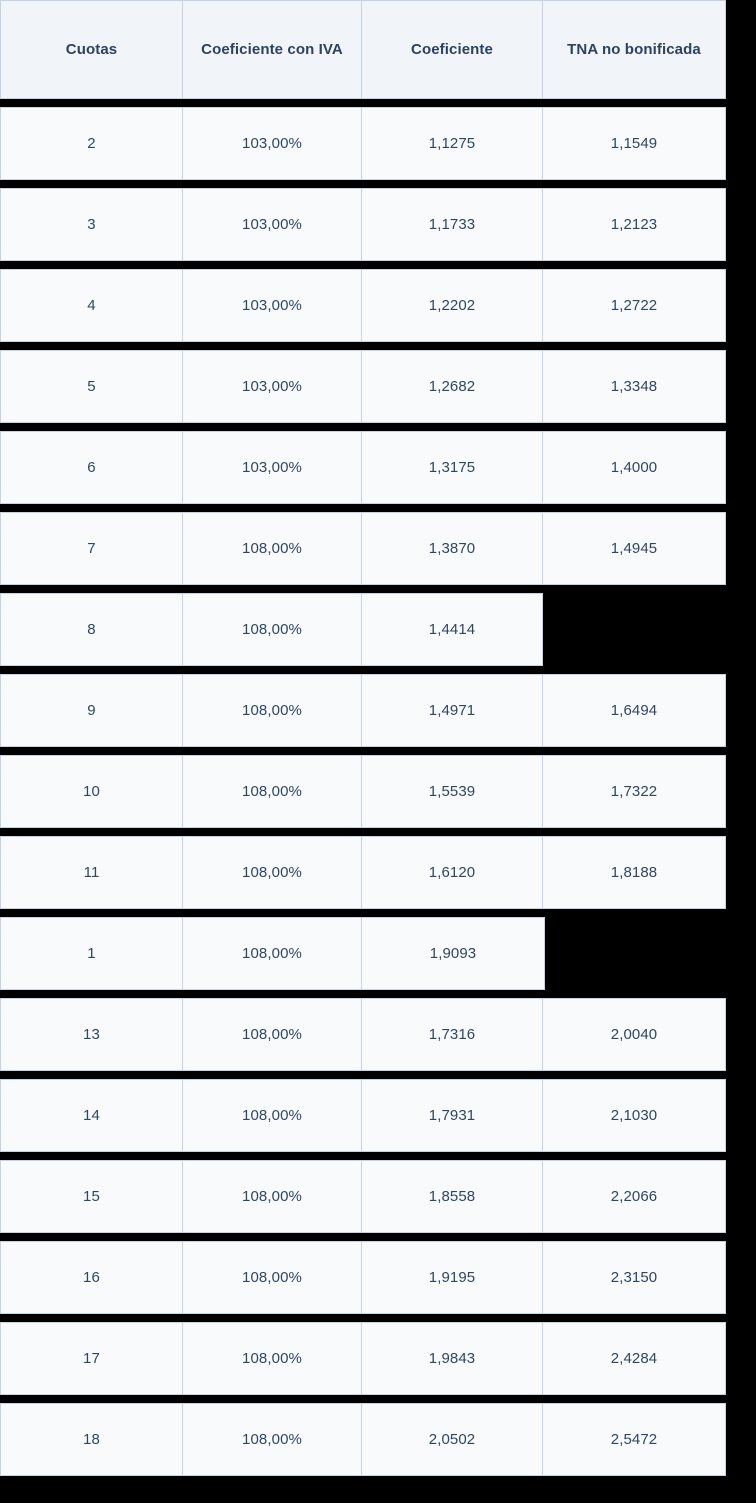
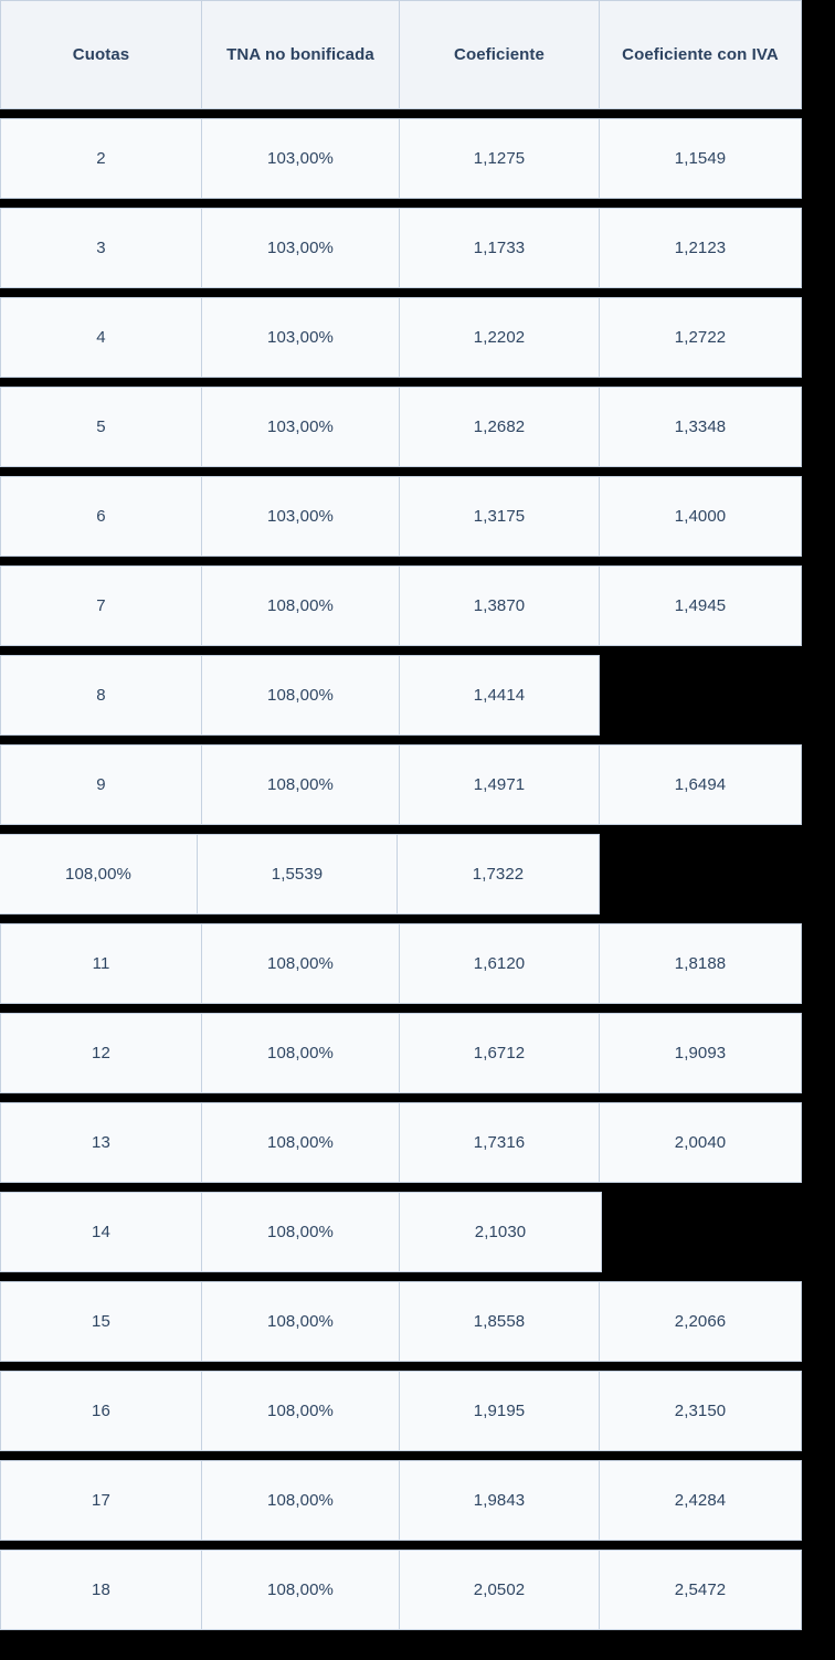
  Cuotas
- Coeficiente con IVA
+ TNA no bonificada
  Coeficiente
- TNA no bonificada
+ Coeficiente con IVA
  2
  103,00%
  1,1275
  1,1549
  3
  103,00%
  1,1733
  1,2123
  4
  103,00%
  1,2202
  1,2722
  5
  103,00%
  1,2682
  1,3348
  6
  103,00%
  1,3175
  1,4000
  7
  108,00%
  1,3870
  1,4945
  8
  108,00%
  1,4414
  9
  108,00%
  1,4971
  1,6494
- 10
  108,00%
  1,5539
  1,7322
  11
  108,00%
  1,6120
  1,8188
- 1
+ 12
  108,00%
+ 1,6712
  1,9093
  13
  108,00%
  1,7316
  2,0040
  14
  108,00%
- 1,7931
  2,1030
  15
  108,00%
  1,8558
  2,2066
  16
  108,00%
  1,9195
  2,3150
  17
  108,00%
  1,9843
  2,4284
  18
  108,00%
  2,0502
  2,5472
